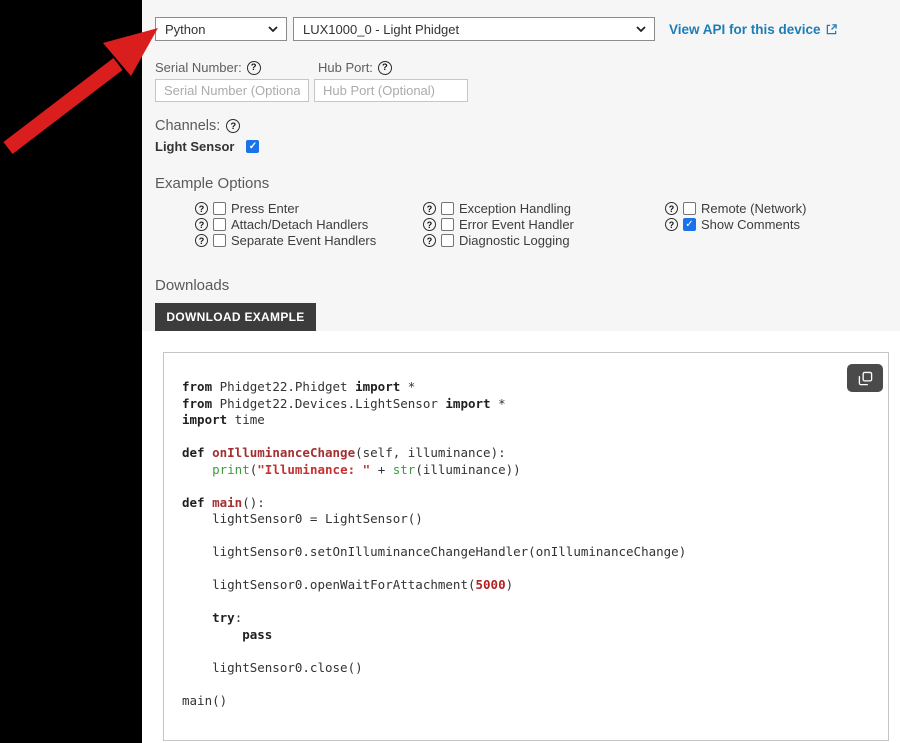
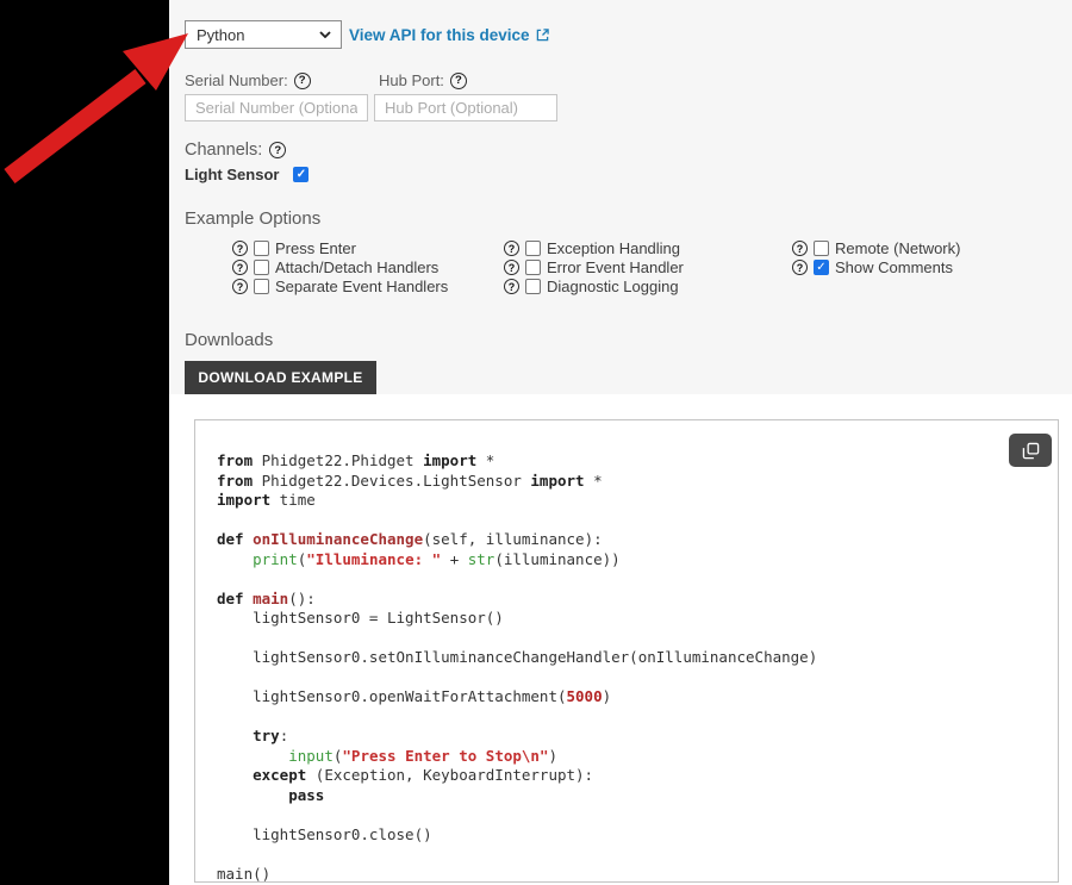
  Python
- LUX1000_0 - Light Phidget
  View API for this device
  Serial Number:
  ?
  Hub Port:
  ?
  Serial Number (Optiona
  Hub Port (Optional)
  Channels:
  ?
  Light Sensor
  ✓
  Example Options
  ?
  Press Enter
  ?
  Attach/Detach Handlers
  ?
  Separate Event Handlers
  ?
  Exception Handling
  ?
  Error Event Handler
  ?
  Diagnostic Logging
  ?
  Remote (Network)
  ?
  ✓
  Show Comments
  Downloads
  DOWNLOAD EXAMPLE
  from Phidget22.Phidget import *
  from Phidget22.Devices.LightSensor import *
  import time
  def onIlluminanceChange(self, illuminance):
  print("Illuminance: " + str(illuminance))
  def main():
  lightSensor0 = LightSensor()
  lightSensor0.setOnIlluminanceChangeHandler(onIlluminanceChange)
  lightSensor0.openWaitForAttachment(5000)
  try:
+ input("Press Enter to Stop\n")
+ except (Exception, KeyboardInterrupt):
  pass
  lightSensor0.close()
  main()
